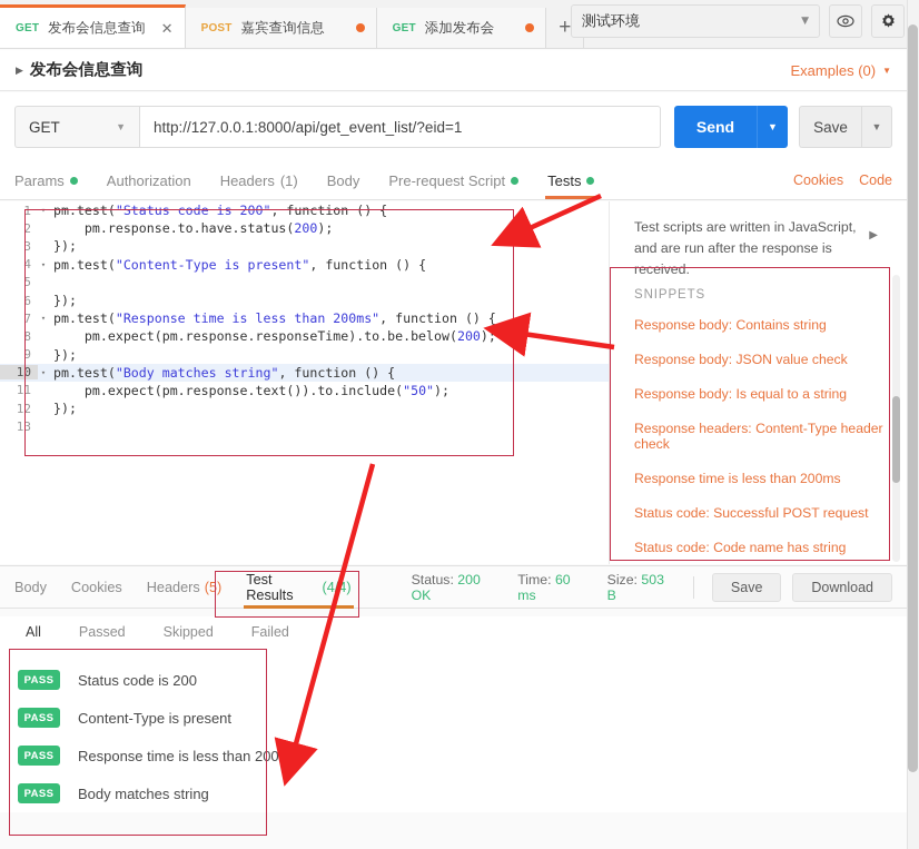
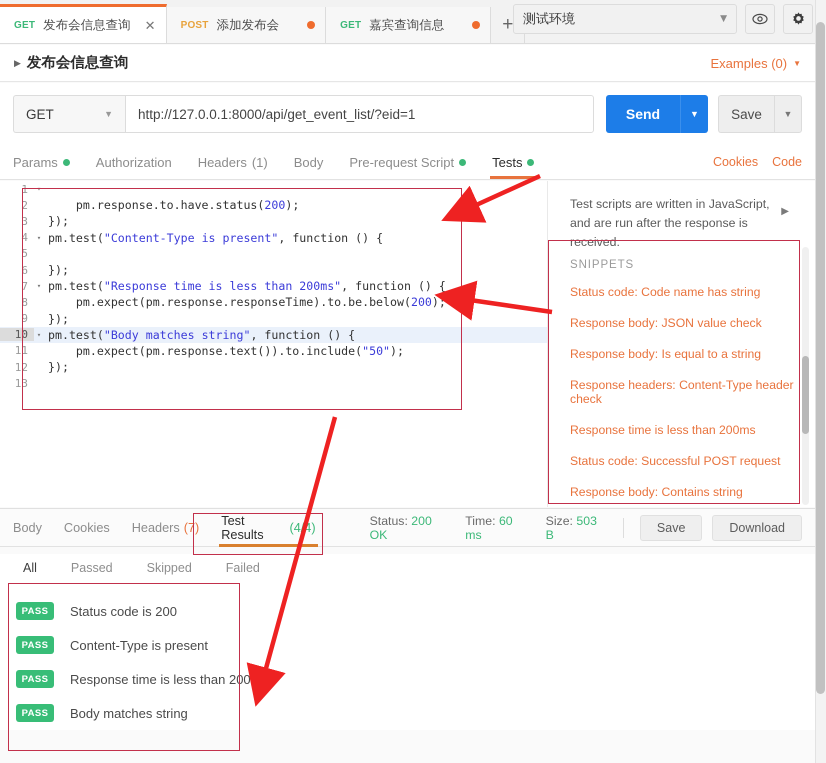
  GET
  发布会信息查询
  ✕
  POST
- 嘉宾查询信息
+ 添加发布会
  GET
- 添加发布会
+ 嘉宾查询信息
  +
  测试环境
  ▼
  ▶
  发布会信息查询
  Examples (0)
  ▼
  GET
  ▼
  http://127.0.0.1:8000/api/get_event_list/?eid=1
  Send
  ▼
  Save
  ▼
  Params
  Authorization
  Headers
  (1)
  Body
  Pre-request Script
  Tests
  Cookies
  Code
  1
  ▾
- pm.test("Status code is 200", function () {
  2
  pm.response.to.have.status(200);
  3
  });
  4
  ▾
  pm.test("Content-Type is present", function () {
  5
  6
  });
  7
  ▾
  pm.test("Response time is less than 200ms", function () {
  8
  pm.expect(pm.response.responseTime).to.be.below(200);
  9
  });
  10
  ▾
  pm.test("Body matches string", function () {
  11
  pm.expect(pm.response.text()).to.include("50");
  12
  });
  13
  Test scripts are written in JavaScript, and are run after the response is received.
  ▶
  SNIPPETS
- Response body: Contains string
+ Status code: Code name has string
  Response body: JSON value check
  Response body: Is equal to a string
  Response headers: Content-Type header check
  Response time is less than 200ms
  Status code: Successful POST request
- Status code: Code name has string
+ Response body: Contains string
  Body
  Cookies
  Headers
- (5)
+ (7)
  Test Results
  (44)
  Status: 200 OK
  Time: 60 ms
  Size: 503 B
  Save
  Download
  All
  Passed
  Skipped
  Failed
  PASS
  Status code is 200
  PASS
  Content-Type is present
  PASS
  Response time is less than 200ms
  PASS
  Body matches string
